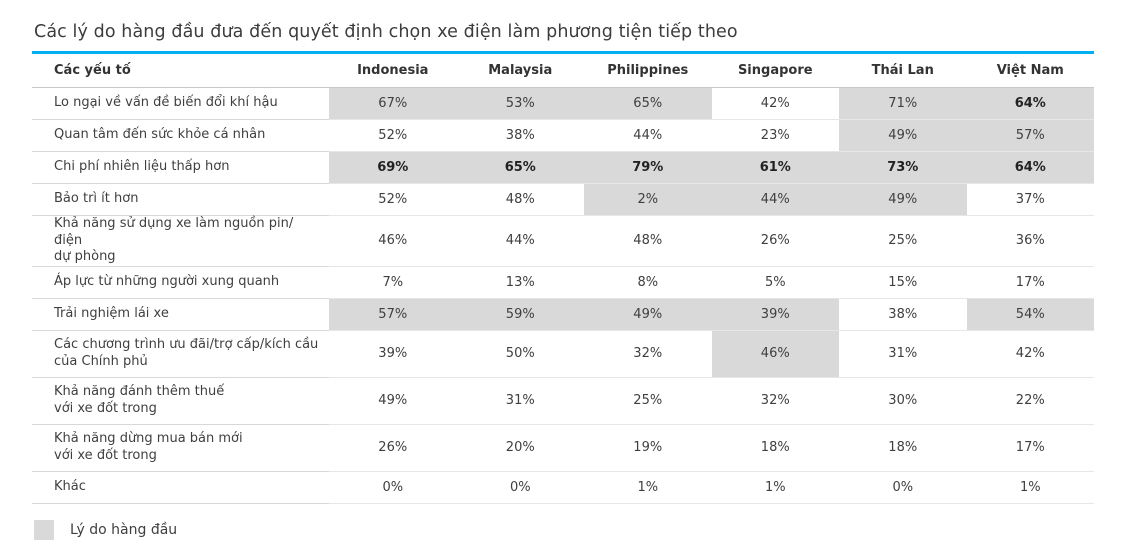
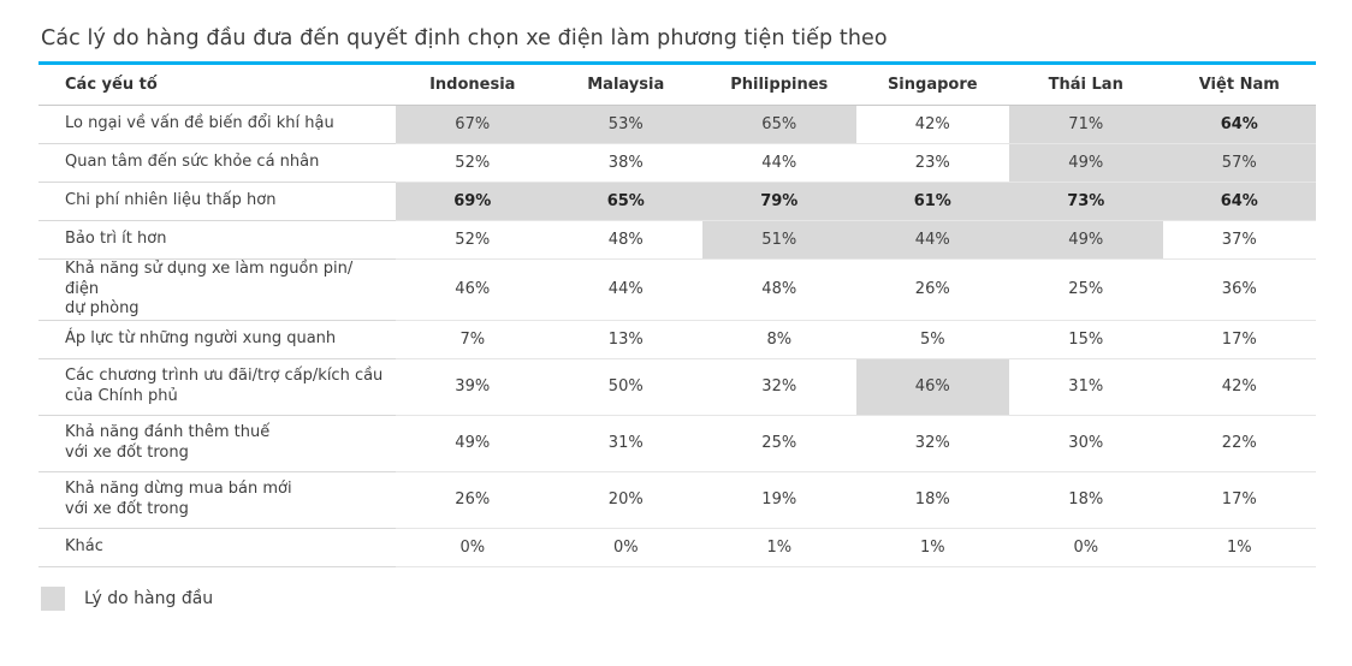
  Các lý do hàng đầu đưa đến quyết định chọn xe điện làm phương tiện tiếp theo
  Các yếu tố	Indonesia	Malaysia	Philippines	Singapore	Thái Lan	Việt Nam
  Lo ngại về vấn đề biến đổi khí hậu	67%	53%	65%	42%	71%	64%
  Quan tâm đến sức khỏe cá nhân	52%	38%	44%	23%	49%	57%
  Chi phí nhiên liệu thấp hơn	69%	65%	79%	61%	73%	64%
- Bảo trì ít hơn	52%	48%	2%	44%	49%	37%
+ Bảo trì ít hơn	52%	48%	51%	44%	49%	37%
  Khả năng sử dụng xe làm nguồn pin/điệndự phòng	46%	44%	48%	26%	25%	36%
  Áp lực từ những người xung quanh	7%	13%	8%	5%	15%	17%
- Trải nghiệm lái xe	57%	59%	49%	39%	38%	54%
  Các chương trình ưu đãi/trợ cấp/kích cầucủa Chính phủ	39%	50%	32%	46%	31%	42%
  Khả năng đánh thêm thuếvới xe đốt trong	49%	31%	25%	32%	30%	22%
  Khả năng dừng mua bán mớivới xe đốt trong	26%	20%	19%	18%	18%	17%
  Khác	0%	0%	1%	1%	0%	1%
  Lý do hàng đầu
